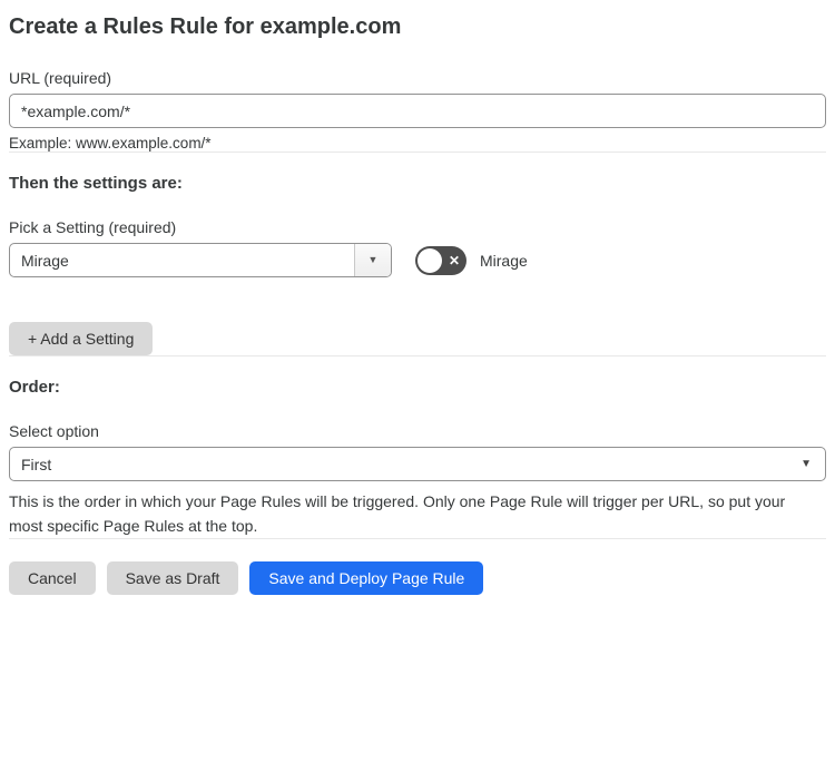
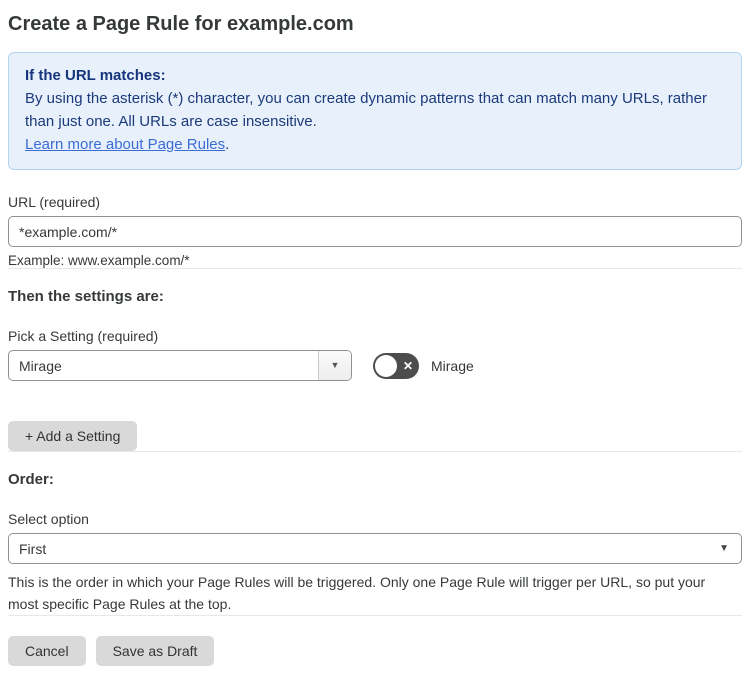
- Create a Rules Rule for example.com
+ Create a Page Rule for example.com
+ If the URL matches:
+ By using the asterisk (*) character, you can create dynamic patterns that can match many URLs, rather than just one. All URLs are case insensitive.
+ Learn more about Page Rules.
  URL (required)
  *example.com/*
  Example: www.example.com/*
  Then the settings are:
  Pick a Setting (required)
  Mirage
  ▼
  ✕
  Mirage
  + Add a Setting
  Order:
  Select option
  First
  ▼
  This is the order in which your Page Rules will be triggered. Only one Page Rule will trigger per URL, so put your most specific Page Rules at the top.
  Cancel
  Save as Draft
- Save and Deploy Page Rule
